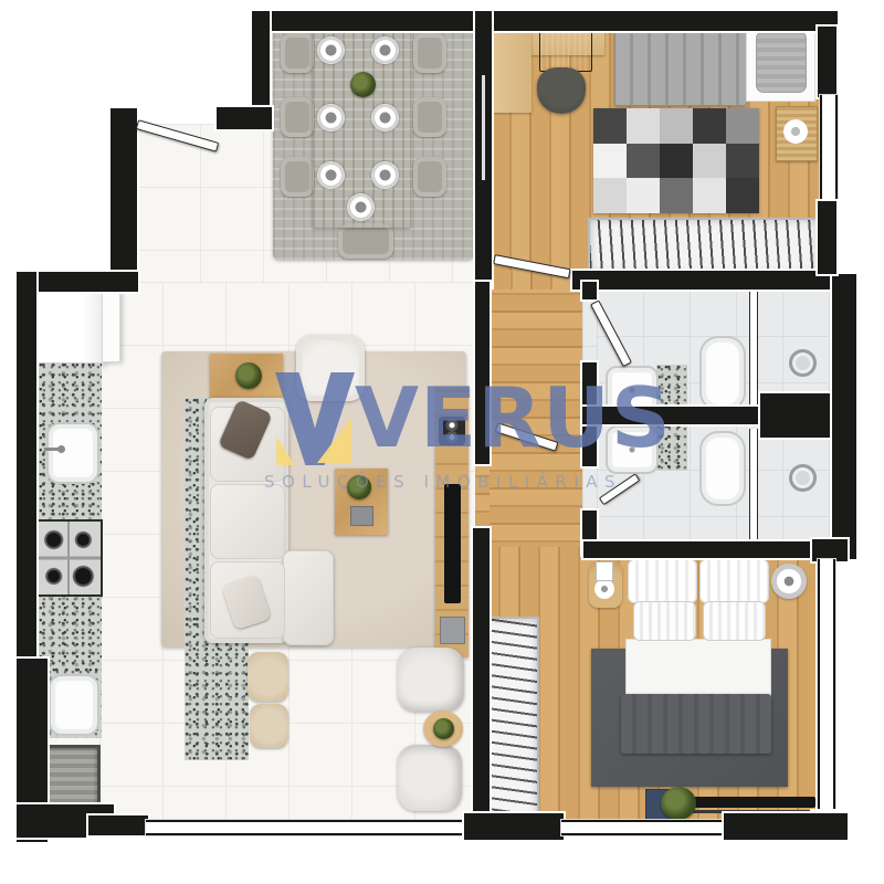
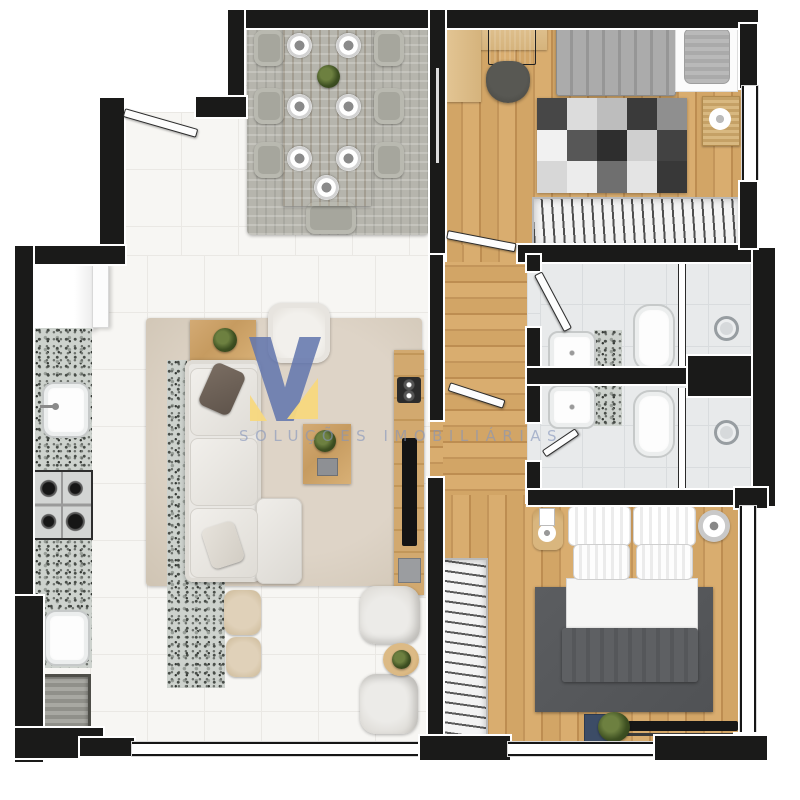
- VERUS
  SOLUÇÕES IMOBILIÁRIAS
